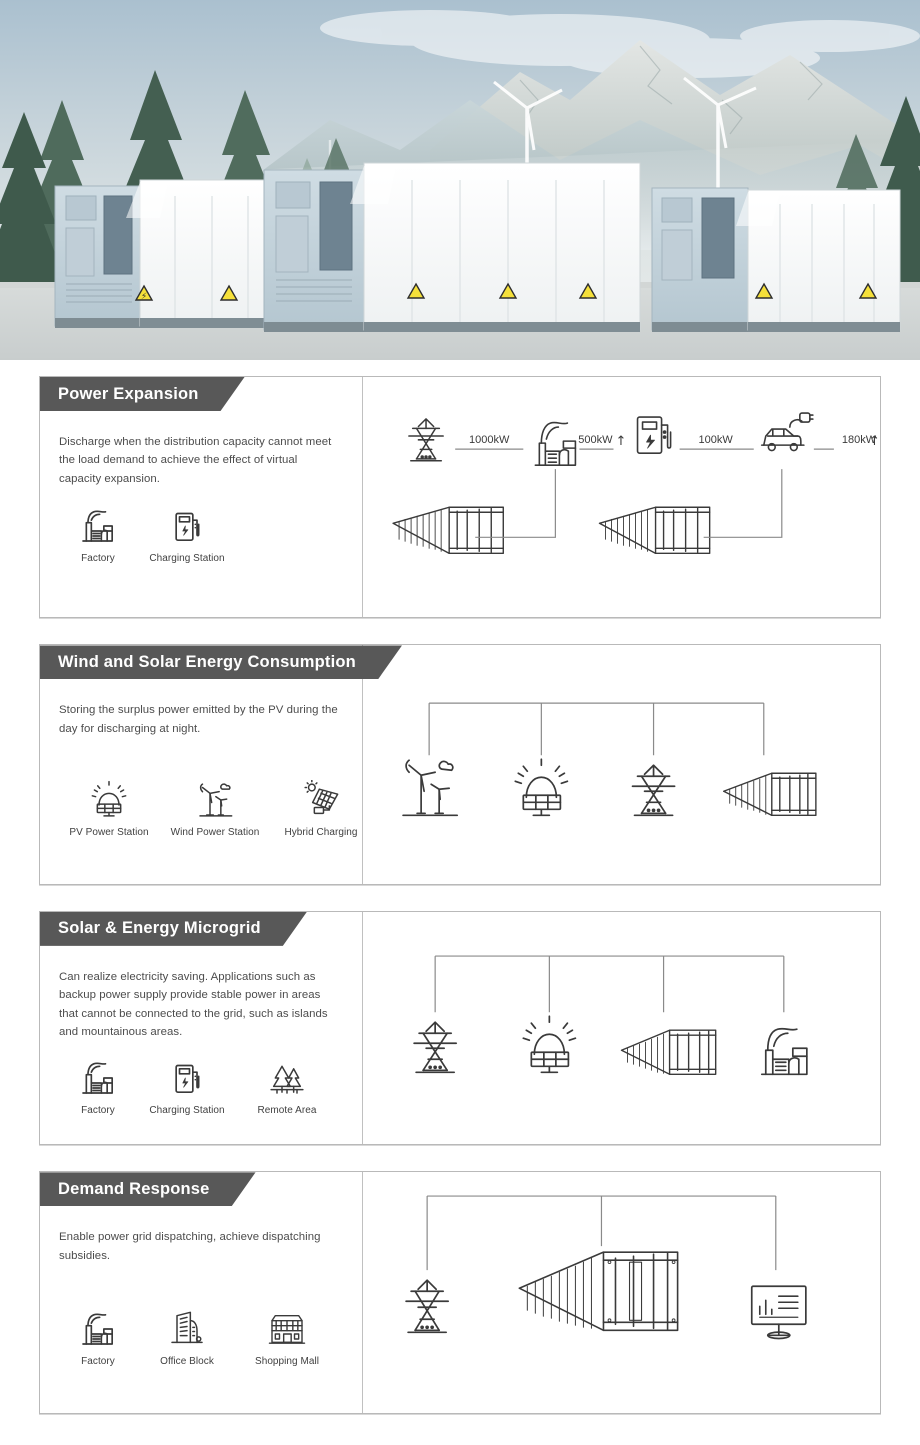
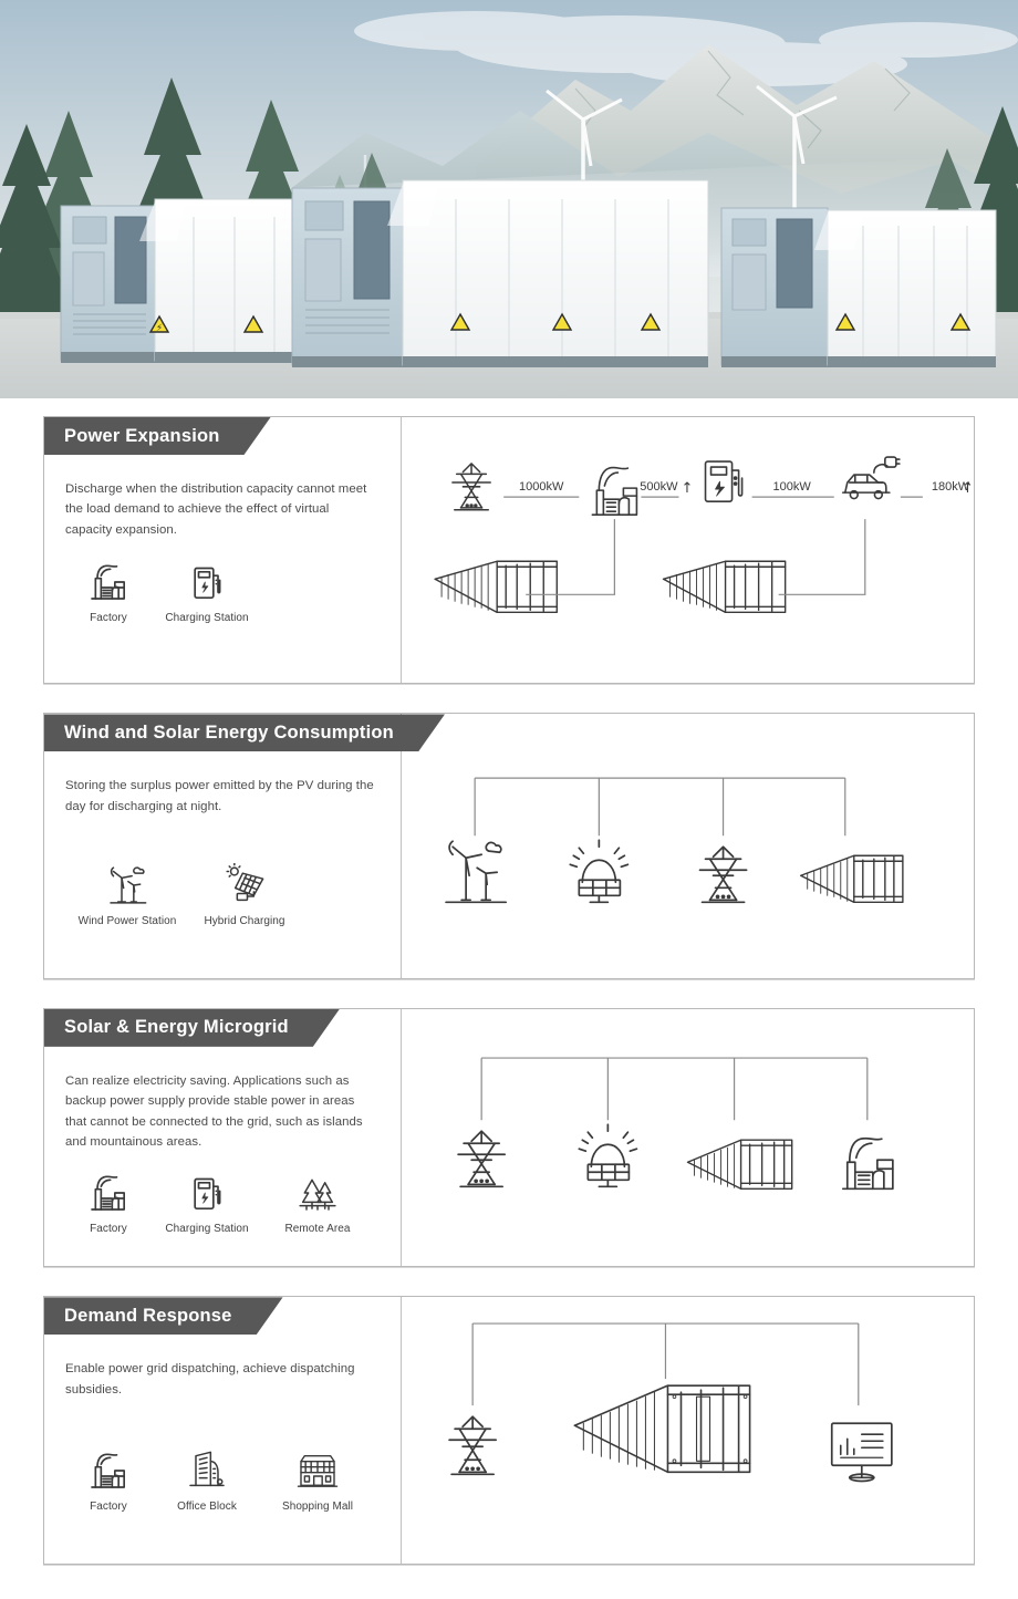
  ⚡
  Power Expansion
  Discharge when the distribution capacity cannot meet the load demand to achieve the effect of virtual capacity expansion.
  Factory
  Charging Station
  1000kW
  500kW
  ↑
  100kW
  180kW
  ↑
  Wind and Solar Energy Consumption
  Storing the surplus power emitted by the PV during the day for discharging at night.
- PV Power Station
  Wind Power Station
  Hybrid Charging
  Solar & Energy Microgrid
  Can realize electricity saving. Applications such as backup power supply provide stable power in areas that cannot be connected to the grid, such as islands and mountainous areas.
  Factory
  Charging Station
  Remote Area
  Demand Response
  Enable power grid dispatching, achieve dispatching subsidies.
  Factory
  Office Block
  Shopping Mall
